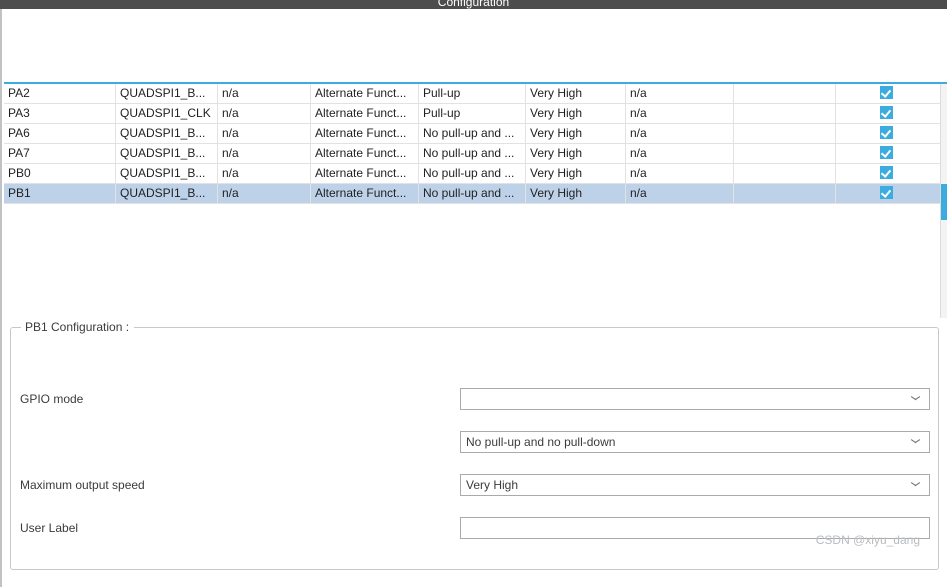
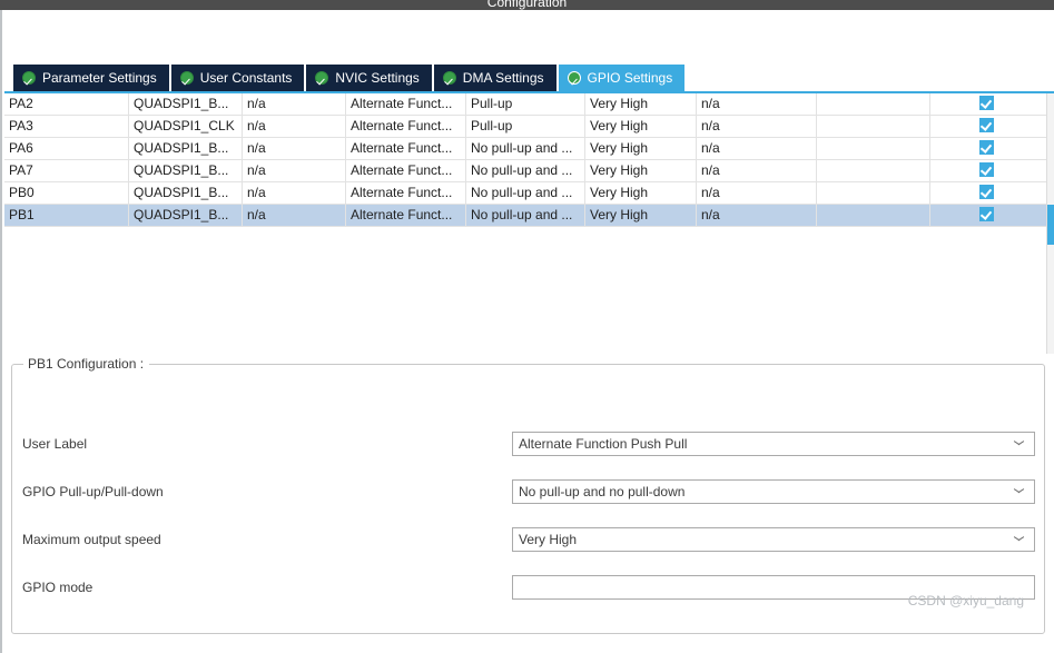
  Configuration
+ Parameter Settings
+ User Constants
+ NVIC Settings
+ DMA Settings
+ GPIO Settings
  PA2
  QUADSPI1_B...
  n/a
  Alternate Funct...
  Pull-up
  Very High
  n/a
  PA3
  QUADSPI1_CLK
  n/a
  Alternate Funct...
  Pull-up
  Very High
  n/a
  PA6
  QUADSPI1_B...
  n/a
  Alternate Funct...
  No pull-up and ...
  Very High
  n/a
  PA7
  QUADSPI1_B...
  n/a
  Alternate Funct...
  No pull-up and ...
  Very High
  n/a
  PB0
  QUADSPI1_B...
  n/a
  Alternate Funct...
  No pull-up and ...
  Very High
  n/a
  PB1
  QUADSPI1_B...
  n/a
  Alternate Funct...
  No pull-up and ...
  Very High
  n/a
  PB1 Configuration :
- GPIO mode
+ User Label
+ Alternate Function Push Pull
+ GPIO Pull-up/Pull-down
  No pull-up and no pull-down
  Maximum output speed
  Very High
- User Label
+ GPIO mode
  CSDN @xiyu_dang
